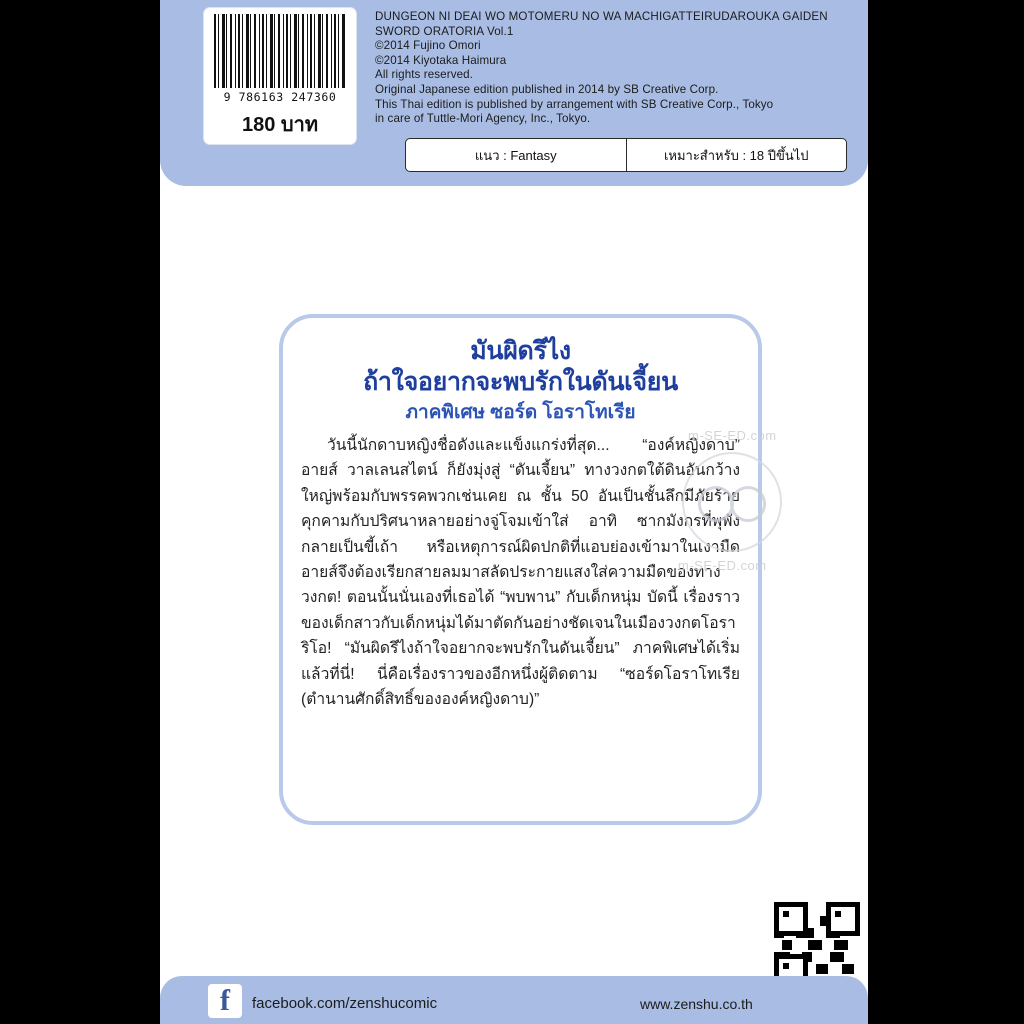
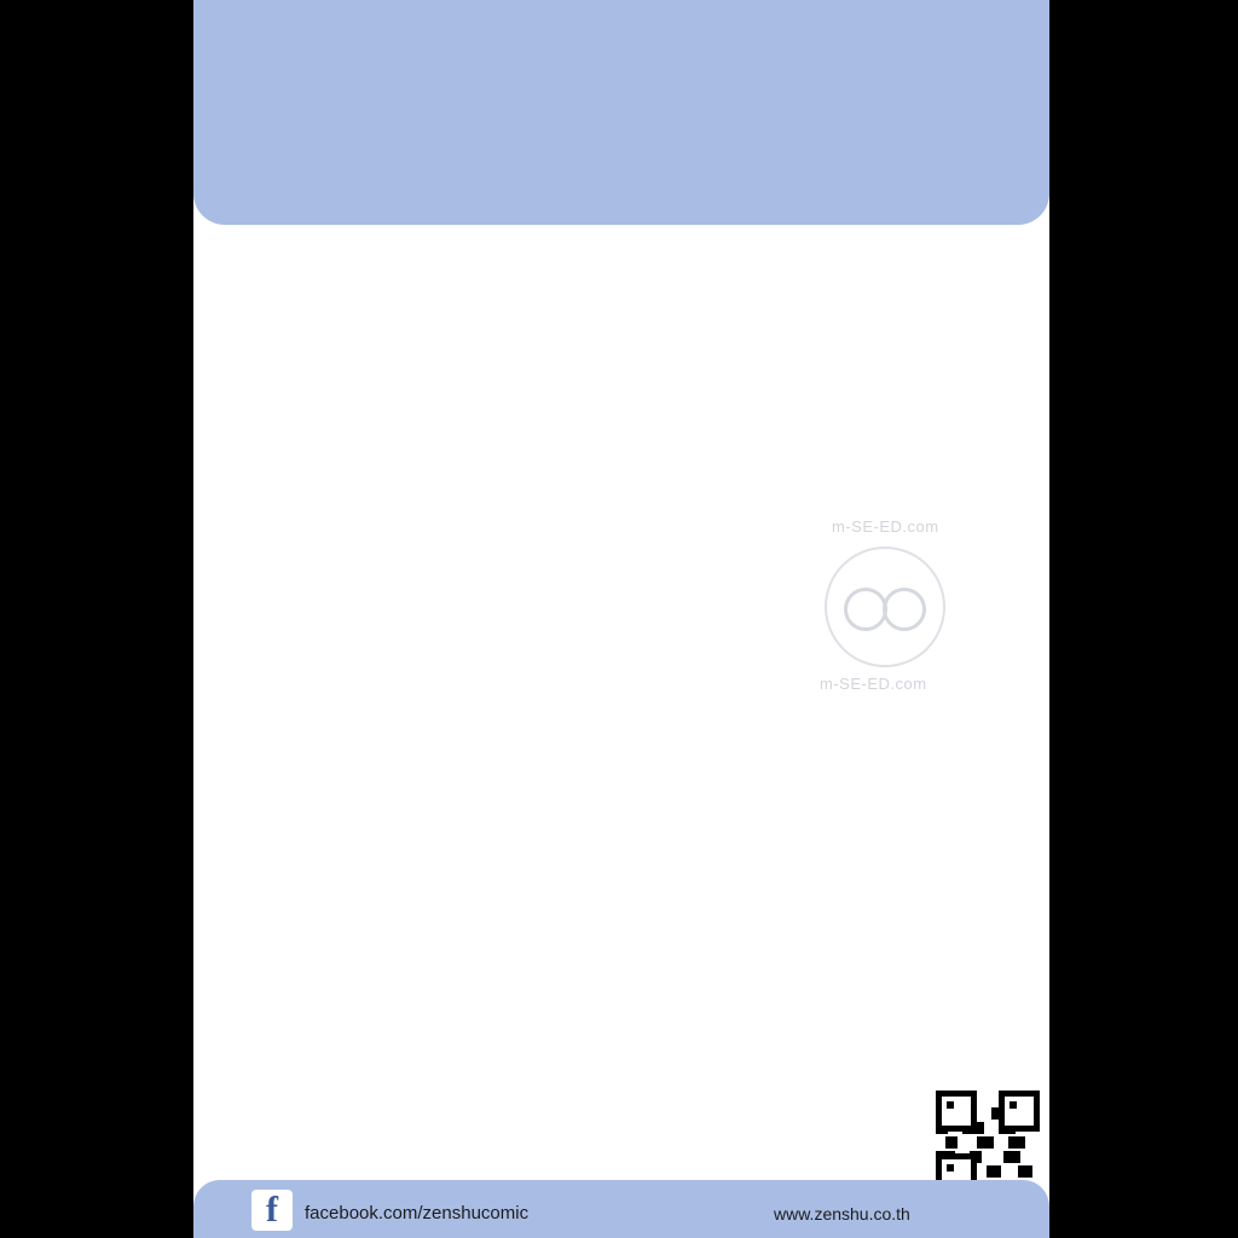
- 9 786163 247360
- 180 บาท
- DUNGEON NI DEAI WO MOTOMERU NO WA MACHIGATTEIRUDAROUKA GAIDEN
- SWORD ORATORIA Vol.1
- ©2014 Fujino Omori
- ©2014 Kiyotaka Haimura
- All rights reserved.
- Original Japanese edition published in 2014 by SB Creative Corp.
- This Thai edition is published by arrangement with SB Creative Corp., Tokyo
- in care of Tuttle-Mori Agency, Inc., Tokyo.
- แนว : Fantasy
- เหมาะสำหรับ : 18 ปีขึ้นไป
- มันผิดรึไง
- ถ้าใจอยากจะพบรักในดันเจี้ยน
- ภาคพิเศษ ซอร์ด โอราโทเรีย
- วันนี้นักดาบหญิงชื่อดังและแข็งแกร่งที่สุด... “องค์หญิงดาบ” อายส์ วาลเลนสไตน์ ก็ยังมุ่งสู่ “ดันเจี้ยน” ทางวงกตใต้ดินอันกว้างใหญ่พร้อมกับพรรคพวกเช่นเคย ณ ชั้น 50 อันเป็นชั้นลึกมีภัยร้ายคุกคามกับปริศนาหลายอย่างจู่โจมเข้าใส่ อาทิ ซากมังกรที่พุพังกลายเป็นขี้เถ้า หรือเหตุการณ์ผิดปกติที่แอบย่องเข้ามาในเงามืด อายส์จึงต้องเรียกสายลมมาสลัดประกายแสงใส่ความมืดของทางวงกต! ตอนนั้นนั่นเองที่เธอได้ “พบพาน” กับเด็กหนุ่ม บัดนี้ เรื่องราวของเด็กสาวกับเด็กหนุ่มได้มาตัดกันอย่างชัดเจนในเมืองวงกตโอราริโอ! “มันผิดรึไงถ้าใจอยากจะพบรักในดันเจี้ยน” ภาคพิเศษได้เริ่มแล้วที่นี่! นี่คือเรื่องราวของอีกหนึ่งผู้ติดตาม “ซอร์ดโอราโทเรีย (ตำนานศักดิ์สิทธิ์ขององค์หญิงดาบ)”
  m-SE-ED.com
  m-SE-ED.com
  f
  facebook.com/zenshucomic
  www.zenshu.co.th
